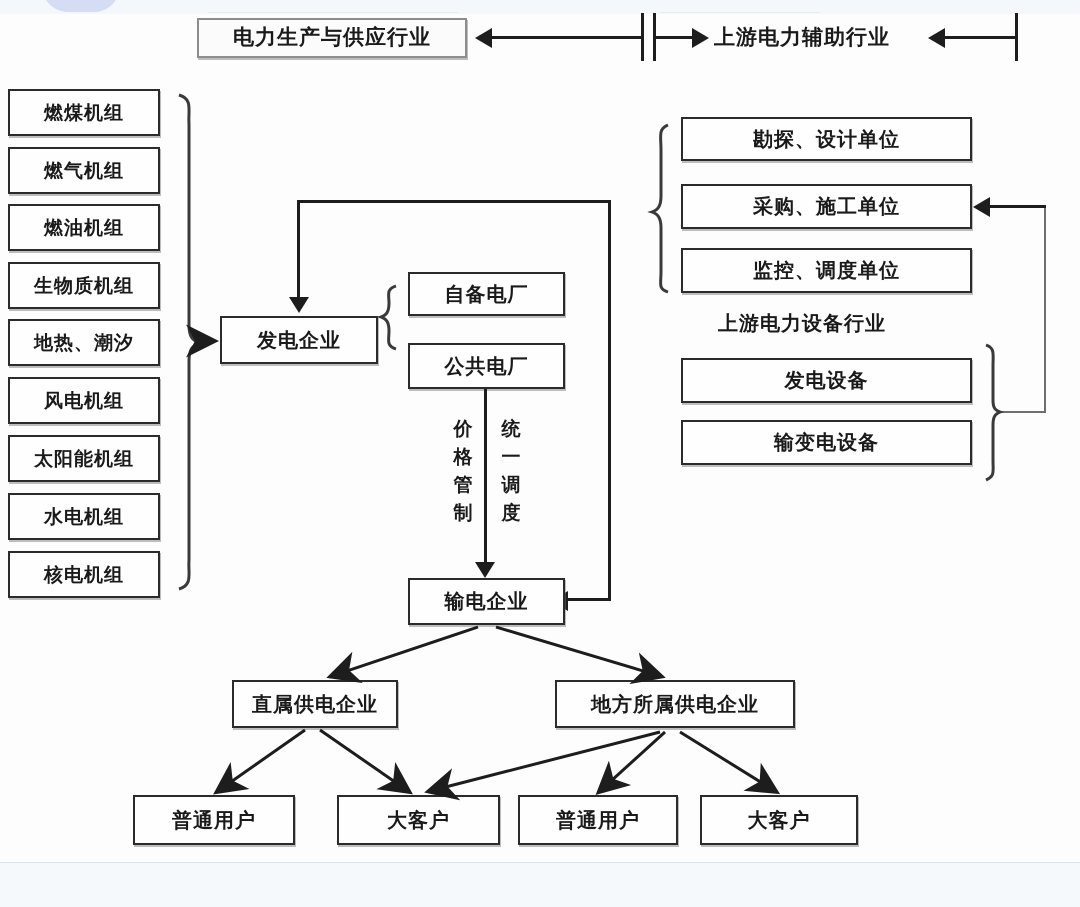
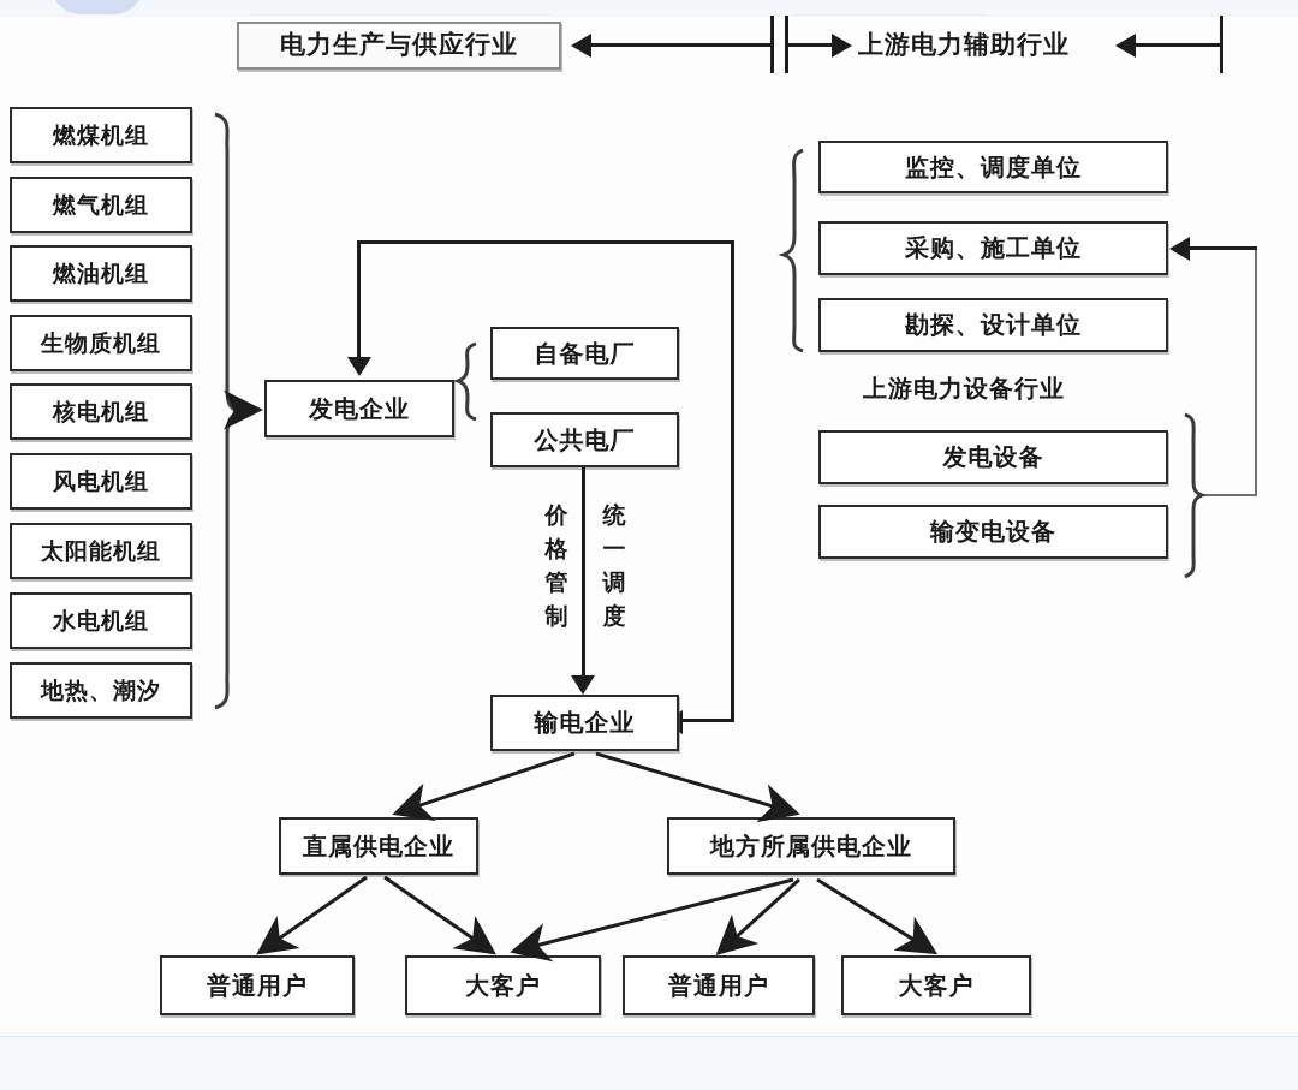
  电力生产与供应行业
  上游电力辅助行业
  燃煤机组
  燃气机组
  燃油机组
  生物质机组
- 地热、潮汐
+ 核电机组
  风电机组
  太阳能机组
  水电机组
- 核电机组
+ 地热、潮汐
  发电企业
  自备电厂
  公共电厂
  价
  格
  管
  制
  统
  一
  调
  度
  输电企业
  直属供电企业
  地方所属供电企业
  普通用户
  大客户
  普通用户
  大客户
- 勘探、设计单位
+ 监控、调度单位
  采购、施工单位
- 监控、调度单位
+ 勘探、设计单位
  上游电力设备行业
  发电设备
  输变电设备
